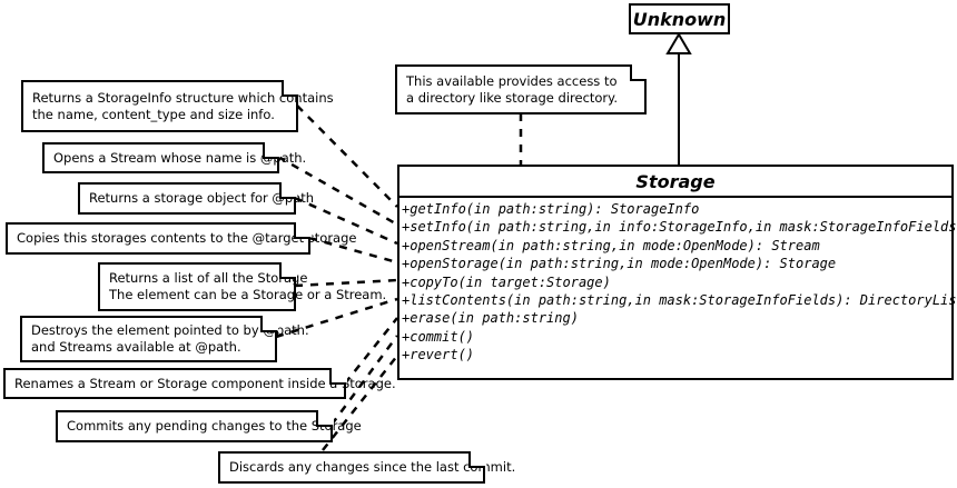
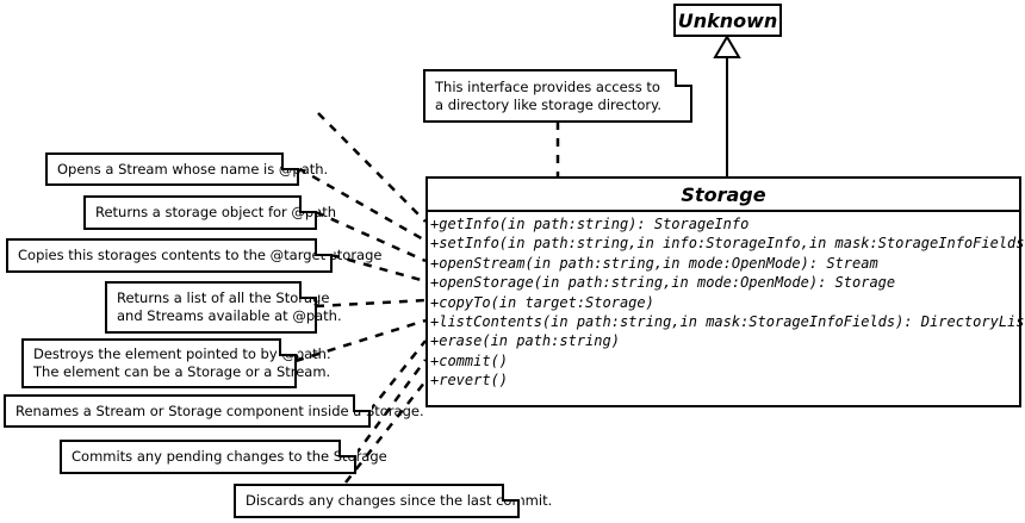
  Unknown
  Storage
  +getInfo(in path:string): StorageInfo
  +setInfo(in path:string,in info:StorageInfo,in mask:StorageInfoFields
  +openStream(in path:string,in mode:OpenMode): Stream
  +openStorage(in path:string,in mode:OpenMode): Storage
  +copyTo(in target:Storage)
  +listContents(in path:string,in mask:StorageInfoFields): DirectoryLis
  +erase(in path:string)
  +commit()
  +revert()
- This available provides access to
+ This interface provides access to
  a directory like storage directory.
- Returns a StorageInfo structure which contains
- the name, content_type and size info.
  Opens a Stream whose name isath.
  Returns a storage object forath
  Copies this storages contents to the @targ storage
  Returns a list of all the Stoe
- The element can be a Storage or a Stream.
+ and Streams available at @path.
  Destroys the element pointed to bypath.
- and Streams available at @path.
+ The element can be a Storage or a Stream.
  Renames a Stream or Storage component insidetorage.
  Commits any pending changes to therage
  Discards any changes since the last cmit.
